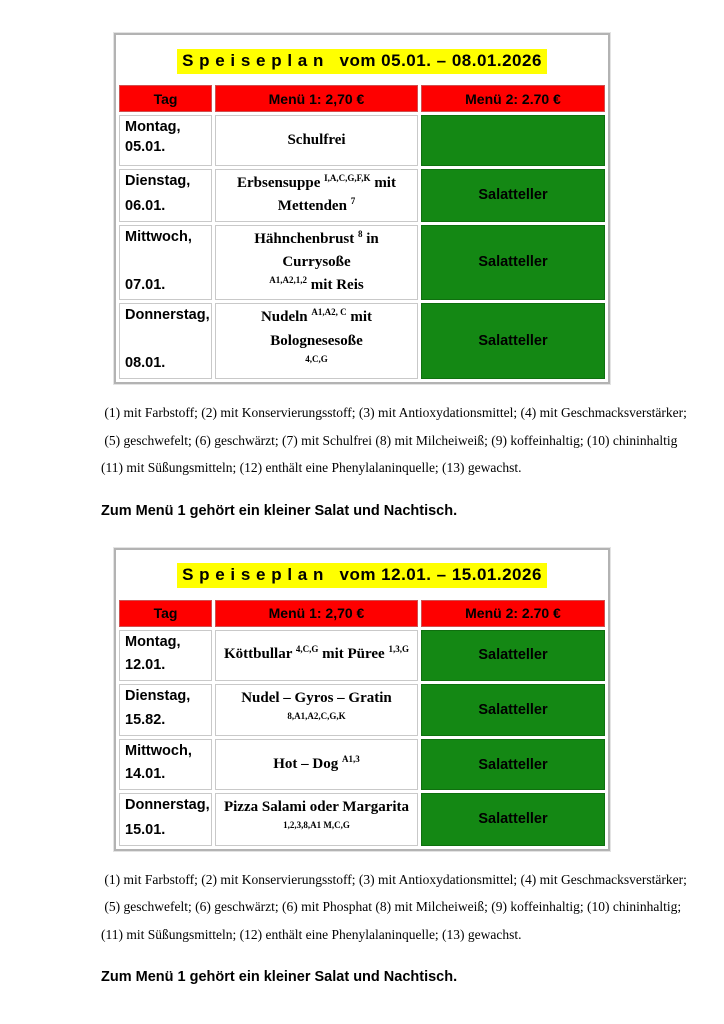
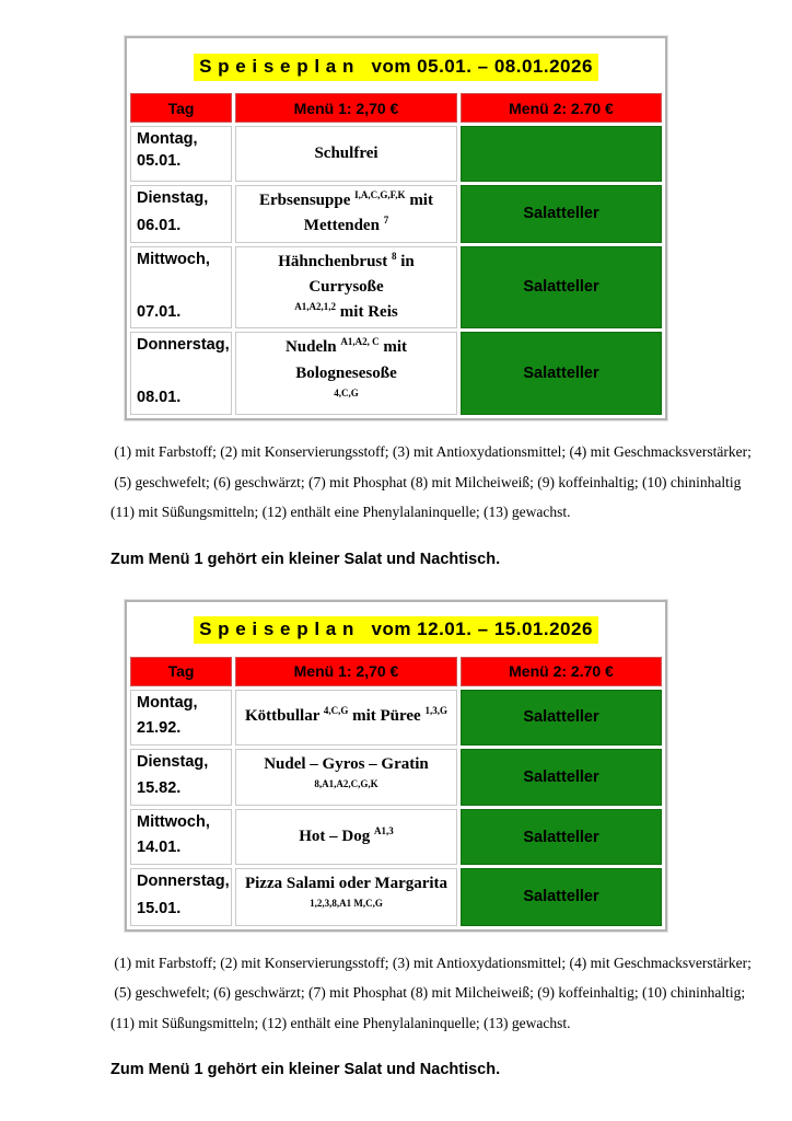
  S p e i s e p l a n vom 05.01. – 08.01.2026
  Tag
  Menü 1: 2,70 €
  Menü 2: 2.70 €
  Montag,
  05.01.
  Schulfrei
  Dienstag,
  06.01.
  Erbsensuppe I,A,C,G,F,K mit
  Mettenden 7
  Salatteller
  Mittwoch,
  07.01.
  Hähnchenbrust 8 in Currysoße
  A1,A2,1,2 mit Reis
  Salatteller
  Donnerstag,
  08.01.
  Nudeln A1,A2, C mit Bolognesesoße
  4,C,G
  Salatteller
  (1) mit Farbstoff; (2) mit Konservierungsstoff; (3) mit Antioxydationsmittel; (4) mit Geschmacksverstärker;
- (5) geschwefelt; (6) geschwärzt; (7) mit Schulfrei (8) mit Milcheiweiß; (9) koffeinhaltig; (10) chininhaltig
+ (5) geschwefelt; (6) geschwärzt; (7) mit Phosphat (8) mit Milcheiweiß; (9) koffeinhaltig; (10) chininhaltig
  (11) mit Süßungsmitteln; (12) enthält eine Phenylalaninquelle; (13) gewachst.
  Zum Menü 1 gehört ein kleiner Salat und Nachtisch.
  S p e i s e p l a n vom 12.01. – 15.01.2026
  Tag
  Menü 1: 2,70 €
  Menü 2: 2.70 €
  Montag,
- 12.01.
+ 21.92.
  Köttbullar 4,C,G mit Püree 1,3,G
  Salatteller
  Dienstag,
  15.82.
  Nudel – Gyros – Gratin 8,A1,A2,C,G,K
  Salatteller
  Mittwoch,
  14.01.
  Hot – Dog A1,3
  Salatteller
  Donnerstag,
  15.01.
  Pizza Salami oder Margarita
  1,2,3,8,A1 M,C,G
  Salatteller
  (1) mit Farbstoff; (2) mit Konservierungsstoff; (3) mit Antioxydationsmittel; (4) mit Geschmacksverstärker;
- (5) geschwefelt; (6) geschwärzt; (6) mit Phosphat (8) mit Milcheiweiß; (9) koffeinhaltig; (10) chininhaltig;
+ (5) geschwefelt; (6) geschwärzt; (7) mit Phosphat (8) mit Milcheiweiß; (9) koffeinhaltig; (10) chininhaltig;
  (11) mit Süßungsmitteln; (12) enthält eine Phenylalaninquelle; (13) gewachst.
  Zum Menü 1 gehört ein kleiner Salat und Nachtisch.
